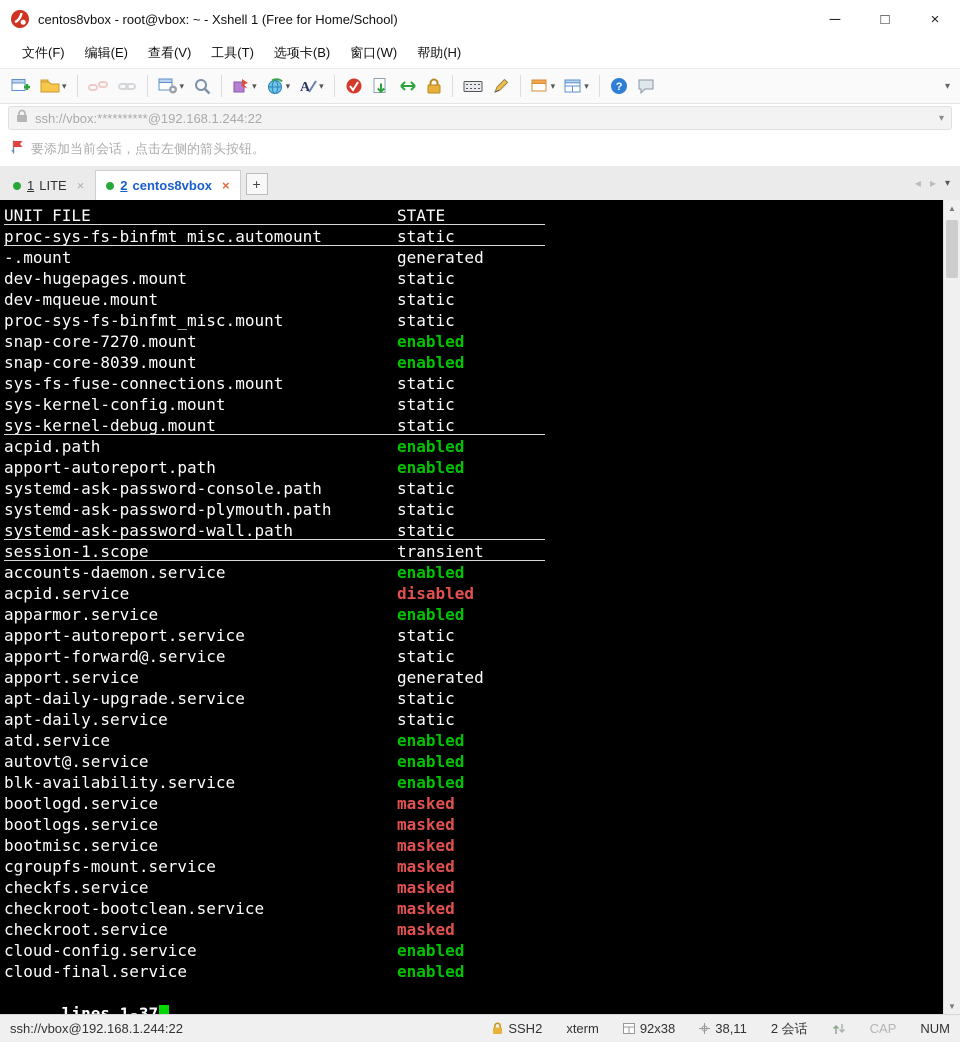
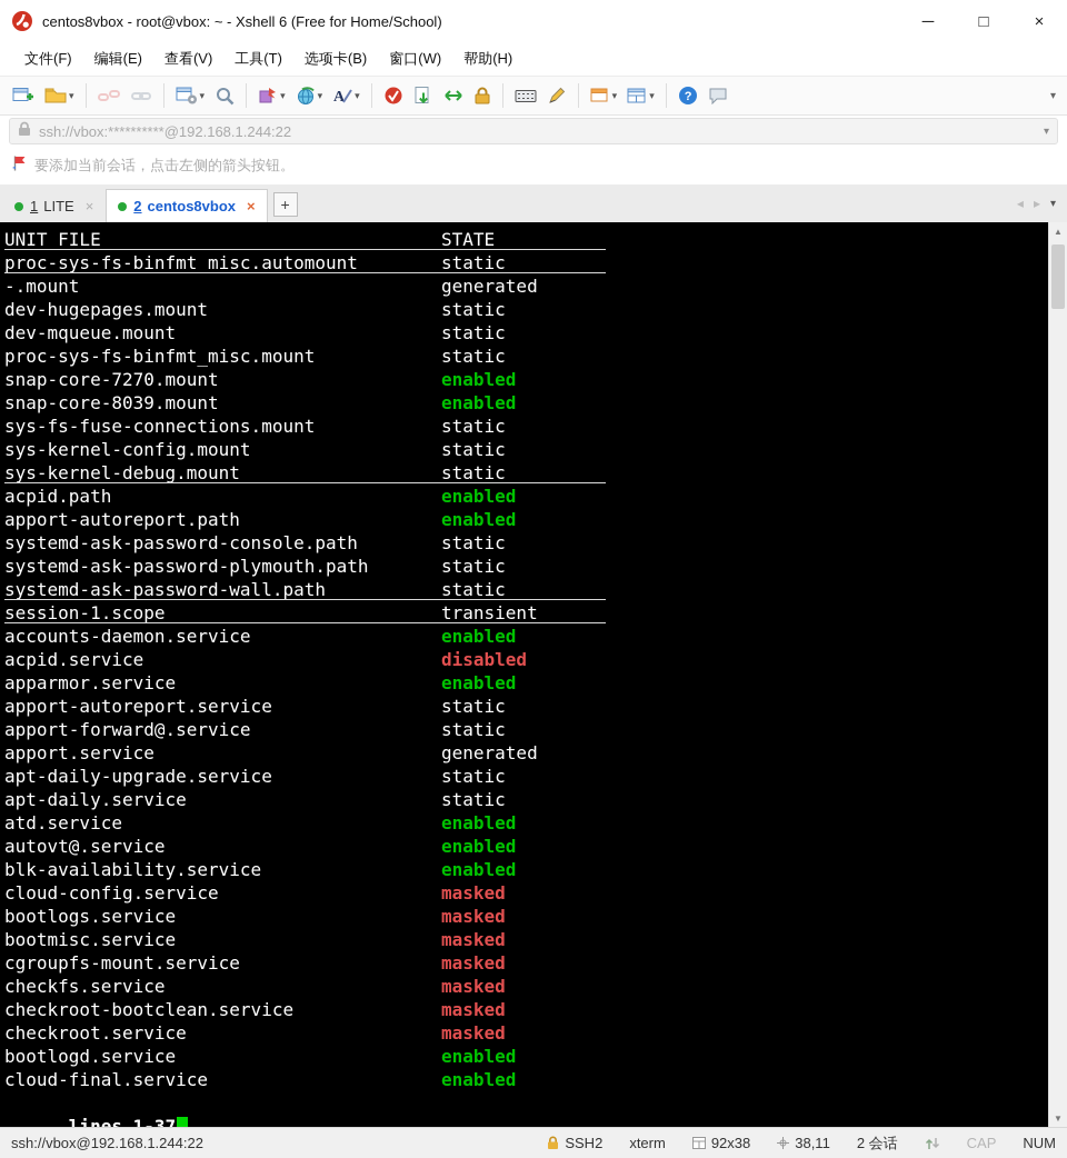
- centos8vbox - root@vbox: ~ - Xshell 1 (Free for Home/School)
+ centos8vbox - root@vbox: ~ - Xshell 6 (Free for Home/School)
  ─
  □
  ×
  文件(F)
  编辑(E)
  查看(V)
  工具(T)
  选项卡(B)
  窗口(W)
  帮助(H)
  A
  ?
  ssh://vbox:**********@192.168.1.244:22
  要添加当前会话，点击左侧的箭头按钮。
  1
  LITE
  ×
  2
  centos8vbox
  ×
  +
  ◂
  ▸
  ▾
  UNIT FILE
  STATE
  proc-sys-fs-binfmt_misc.automount
  static
  -.mount
  generated
  dev-hugepages.mount
  static
  dev-mqueue.mount
  static
  proc-sys-fs-binfmt_misc.mount
  static
  snap-core-7270.mount
  enabled
  snap-core-8039.mount
  enabled
  sys-fs-fuse-connections.mount
  static
  sys-kernel-config.mount
  static
  sys-kernel-debug.mount
  static
  acpid.path
  enabled
  apport-autoreport.path
  enabled
  systemd-ask-password-console.path
  static
  systemd-ask-password-plymouth.path
  static
  systemd-ask-password-wall.path
  static
  session-1.scope
  transient
  accounts-daemon.service
  enabled
  acpid.service
  disabled
  apparmor.service
  enabled
  apport-autoreport.service
  static
  apport-forward@.service
  static
  apport.service
  generated
  apt-daily-upgrade.service
  static
  apt-daily.service
  static
  atd.service
  enabled
  autovt@.service
  enabled
  blk-availability.service
  enabled
- bootlogd.service
+ cloud-config.service
  masked
  bootlogs.service
  masked
  bootmisc.service
  masked
  cgroupfs-mount.service
  masked
  checkfs.service
  masked
  checkroot-bootclean.service
  masked
  checkroot.service
  masked
- cloud-config.service
+ bootlogd.service
  enabled
  cloud-final.service
  enabled
  lines 1-37
  ssh://vbox@192.168.1.244:22
  SSH2
  xterm
  92x38
  38,11
  2 会话
  CAP
  NUM
